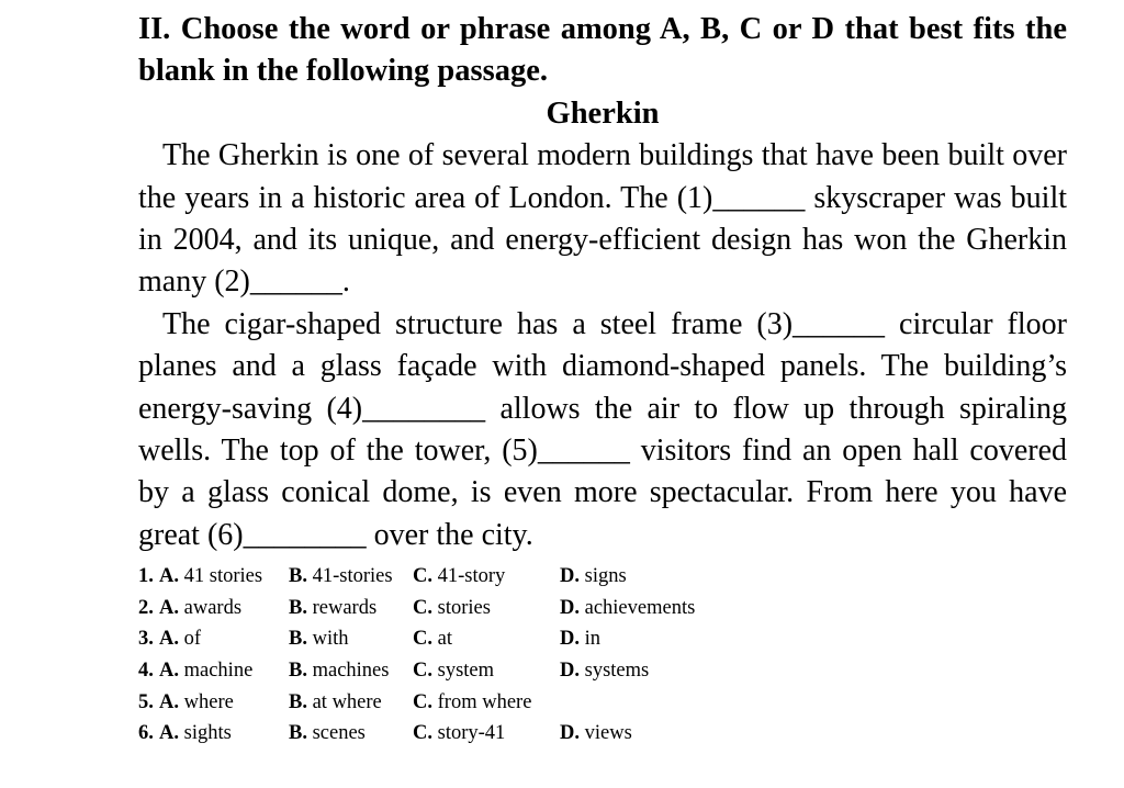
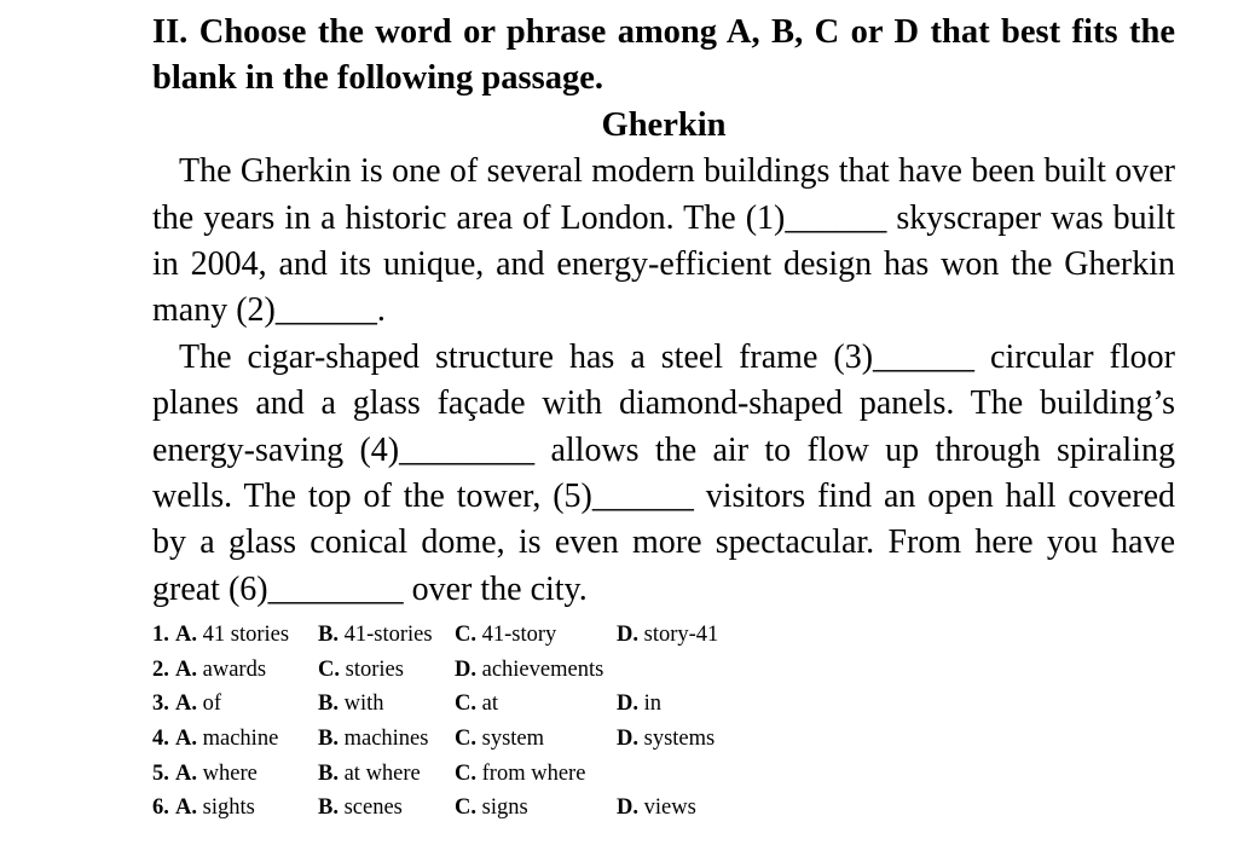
  II. Choose the word or phrase among A, B, C or D that best fits the blank in the following passage.
  Gherkin
  The Gherkin is one of several modern buildings that have been built over the years in a historic area of London. The (1)______ skyscraper was built in 2004, and its unique, and energy-efficient design has won the Gherkin many (2)______.
  The cigar-shaped structure has a steel frame (3)______ circular floor planes and a glass façade with diamond-shaped panels. The building’s energy-saving (4)________ allows the air to flow up through spiraling wells. The top of the tower, (5)______ visitors find an open hall covered by a glass conical dome, is even more spectacular. From here you have great (6)________ over the city.
  1.
  A. 41 stories
  B. 41-stories
  C. 41-story
- D. signs
+ D. story-41
  2.
  A. awards
- B. rewards
  C. stories
  D. achievements
  3.
  A. of
  B. with
  C. at
  D. in
  4.
  A. machine
  B. machines
  C. system
  D. systems
  5.
  A. where
  B. at where
  C. from where
  6.
  A. sights
  B. scenes
- C. story-41
+ C. signs
  D. views
